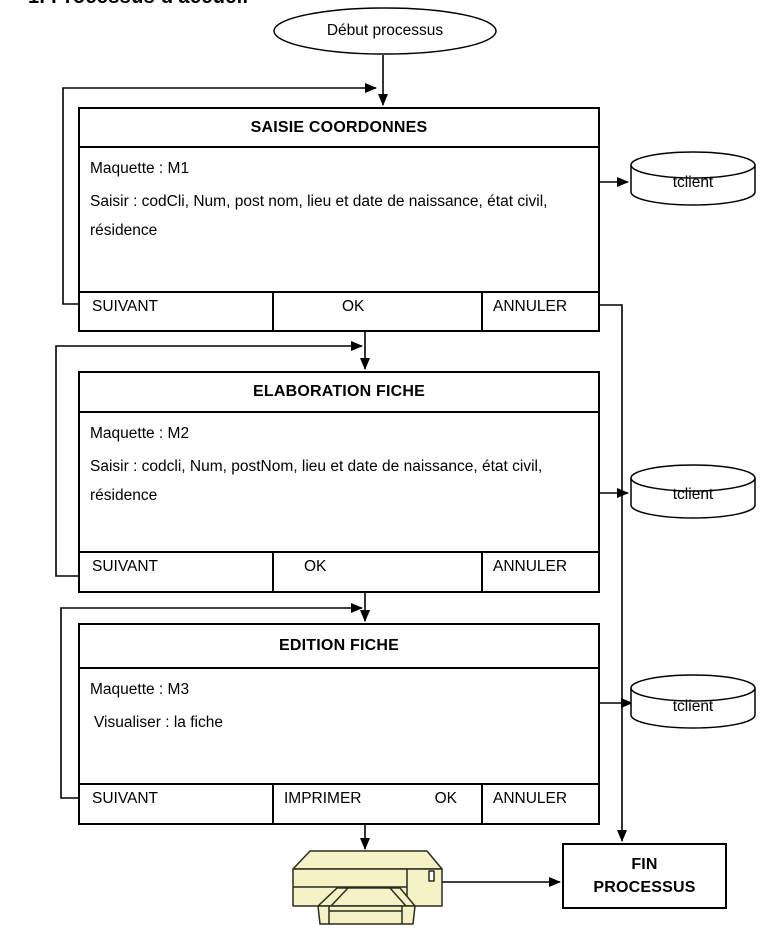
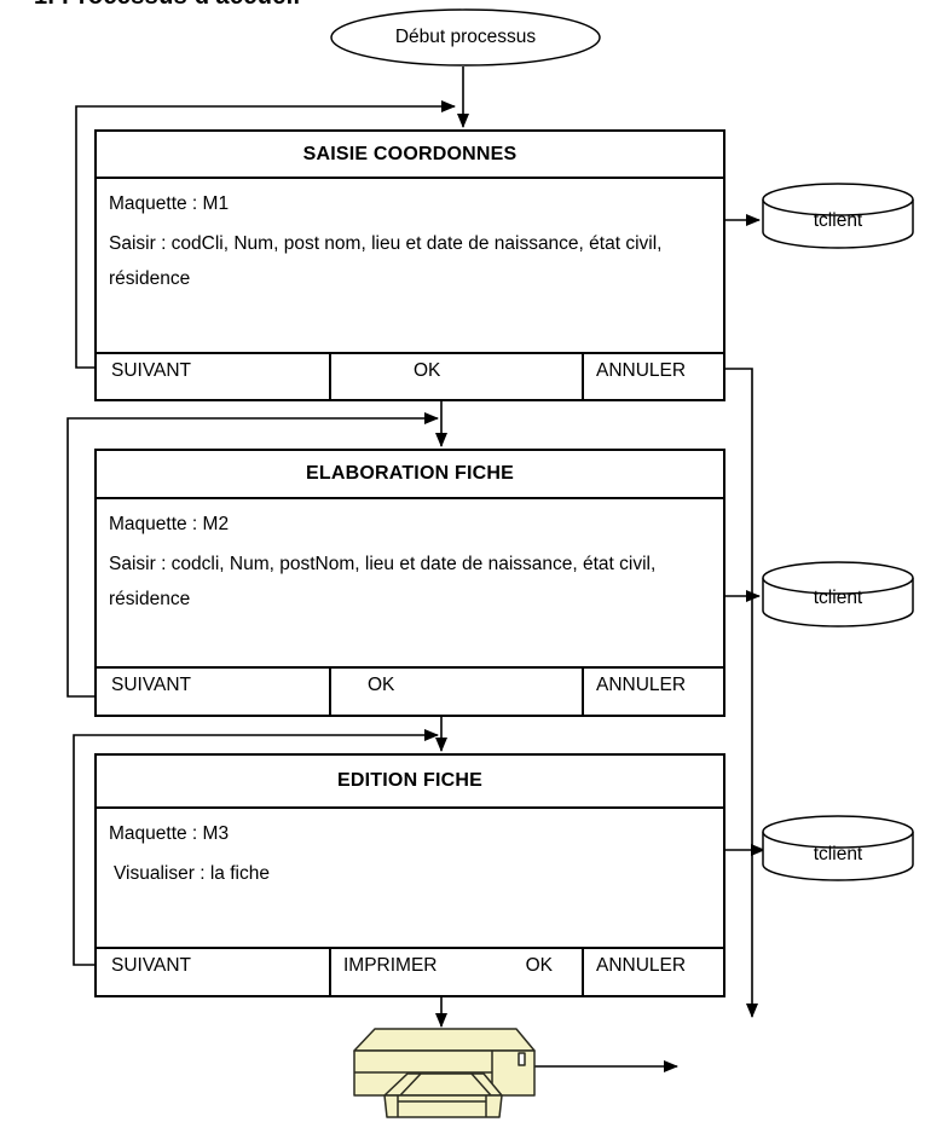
  Début processus
  SAISIE COORDONNES
  Maquette : M1
  Saisir : codCli, Num, post nom, lieu et date de naissance, état civil, résidence
  SUIVANT
  OK
  ANNULER
  ELABORATION FICHE
  Maquette : M2
  Saisir : codcli, Num, postNom, lieu et date de naissance, état civil, résidence
  SUIVANT
  OK
  ANNULER
  EDITION FICHE
  Maquette : M3
  Visualiser : la fiche
  SUIVANT
  IMPRIMER
  OK
  ANNULER
  tclient
  tclient
  tclient
- FIN
- PROCESSUS
